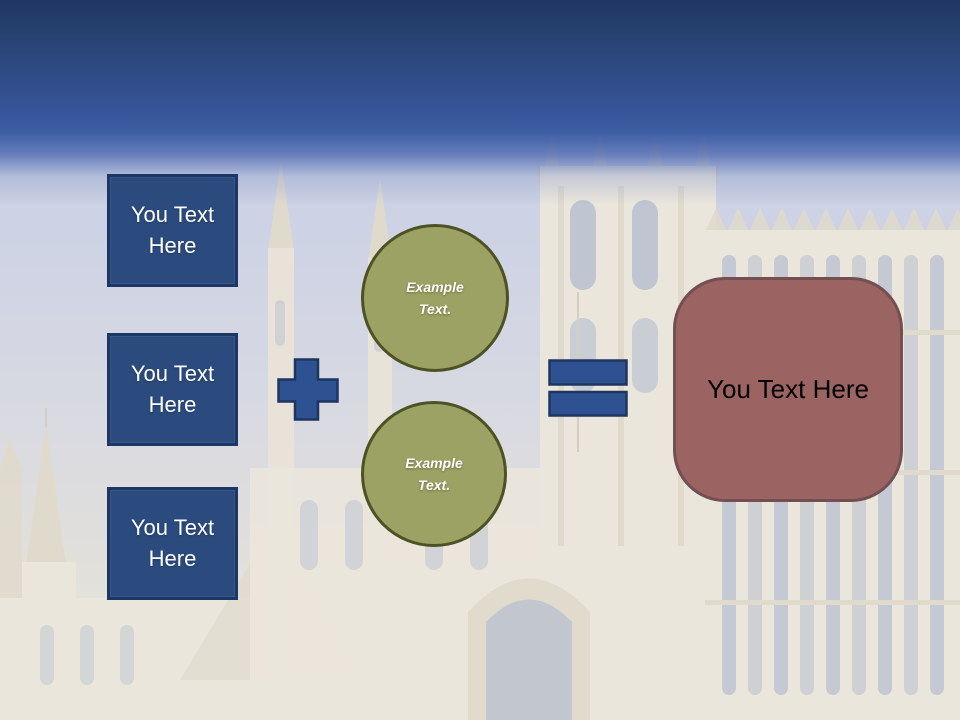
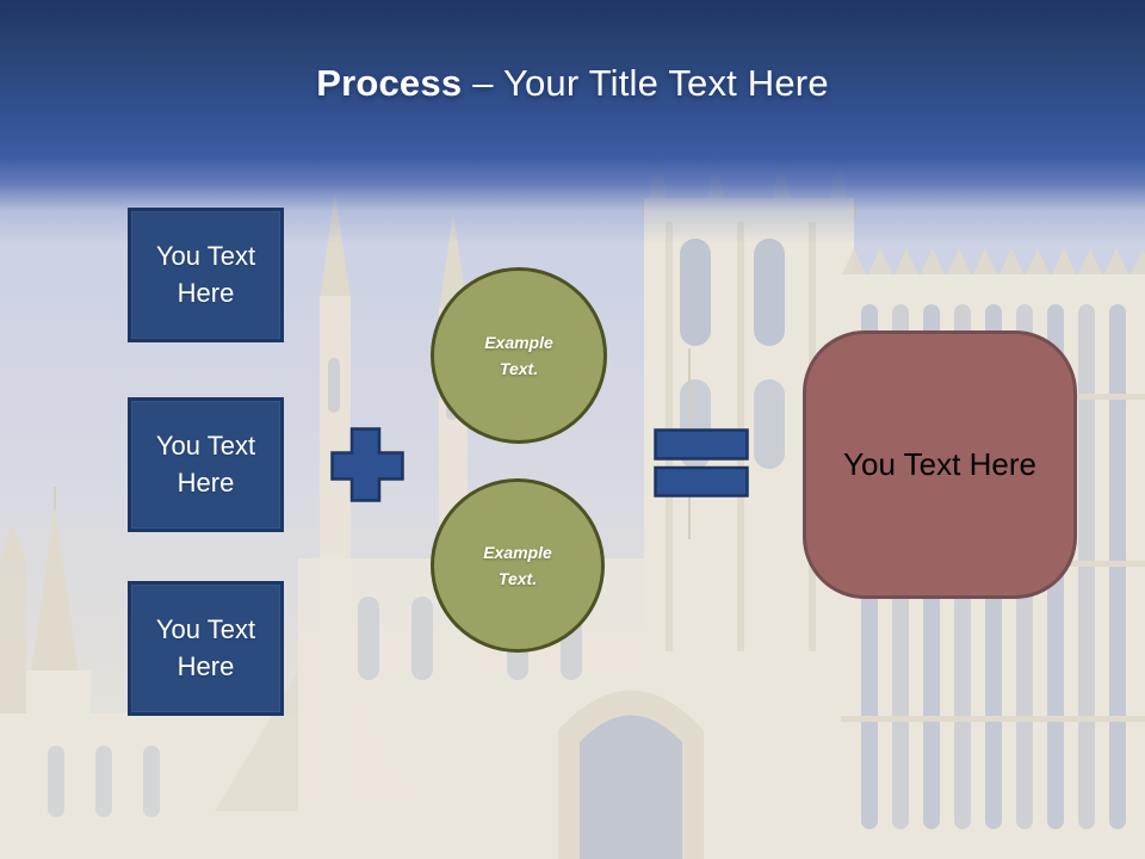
+ Process – Your Title Text Here
  You Text Here
  You Text Here
  You Text Here
  Example Text.
  Example Text.
  You Text Here
